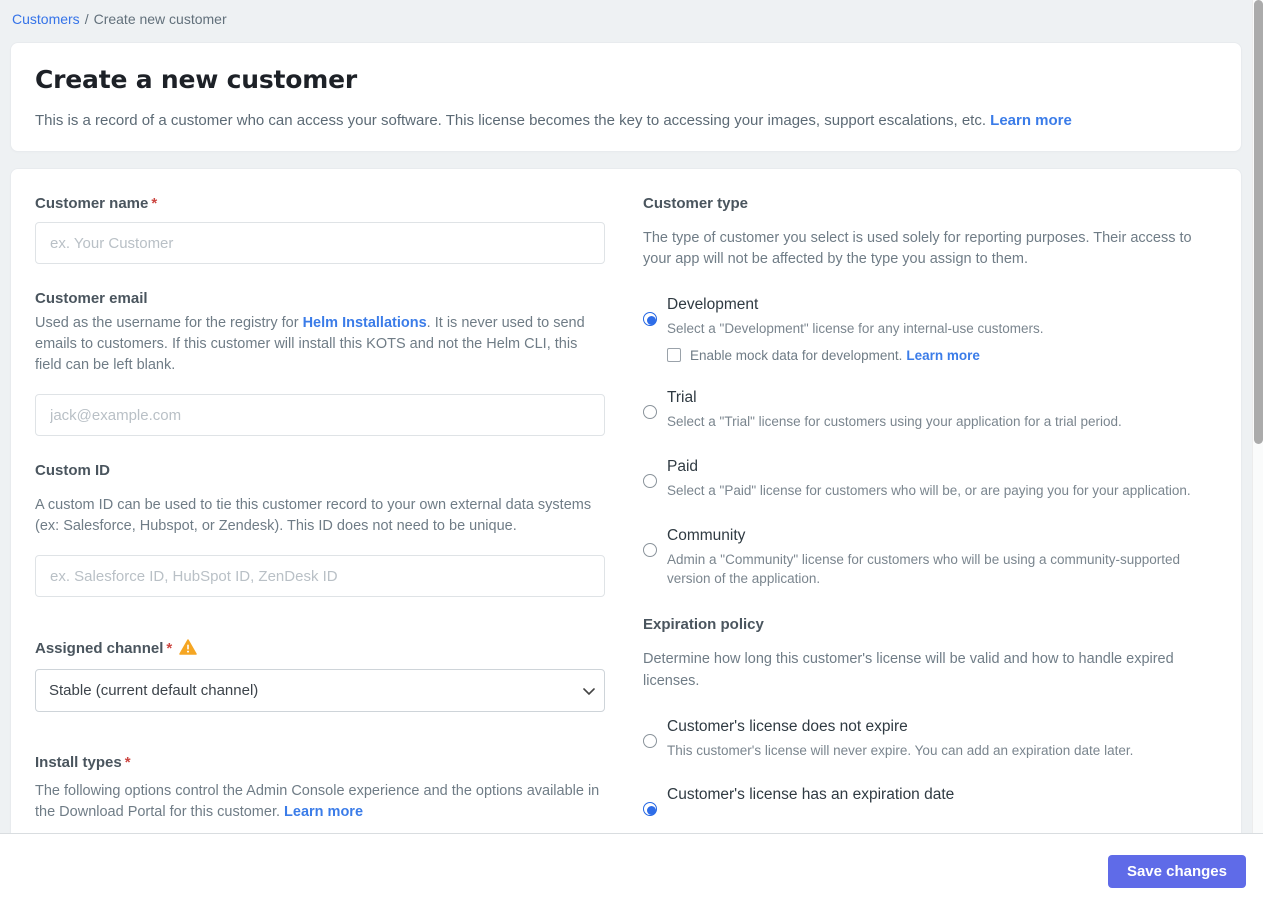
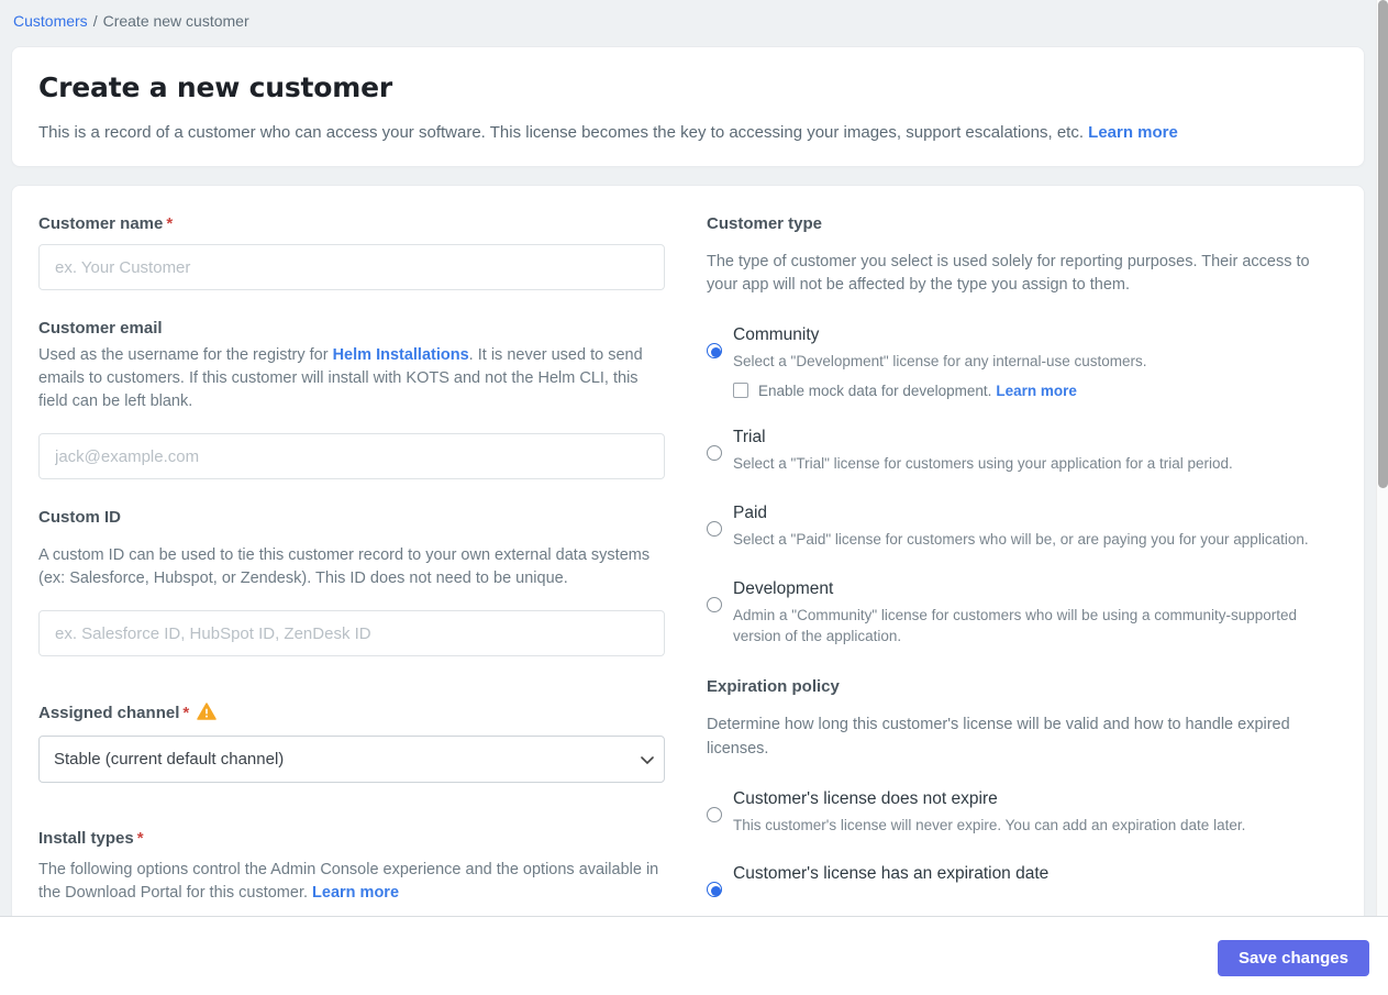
  Customers / Create new customer
  Create a new customer
  This is a record of a customer who can access your software. This license becomes the key to accessing your images, support escalations, etc. Learn more
  Customer name *
  ex. Your Customer
  Customer email
- Used as the username for the registry for Helm Installations. It is never used to send emails to customers. If this customer will install this KOTS and not the Helm CLI, this field can be left blank.
+ Used as the username for the registry for Helm Installations. It is never used to send emails to customers. If this customer will install with KOTS and not the Helm CLI, this field can be left blank.
  jack@example.com
  Custom ID
  A custom ID can be used to tie this customer record to your own external data systems (ex: Salesforce, Hubspot, or Zendesk). This ID does not need to be unique.
  ex. Salesforce ID, HubSpot ID, ZenDesk ID
  Assigned channel *
  Stable (current default channel)
  Install types *
  The following options control the Admin Console experience and the options available in the Download Portal for this customer. Learn more
  Customer type
  The type of customer you select is used solely for reporting purposes. Their access to your app will not be affected by the type you assign to them.
- Development
+ Community
  Select a "Development" license for any internal-use customers.
  Enable mock data for development. Learn more
  Trial
  Select a "Trial" license for customers using your application for a trial period.
  Paid
  Select a "Paid" license for customers who will be, or are paying you for your application.
- Community
+ Development
  Admin a "Community" license for customers who will be using a community-supported version of the application.
  Expiration policy
  Determine how long this customer's license will be valid and how to handle expired licenses.
  Customer's license does not expire
  This customer's license will never expire. You can add an expiration date later.
  Customer's license has an expiration date
  Save changes
